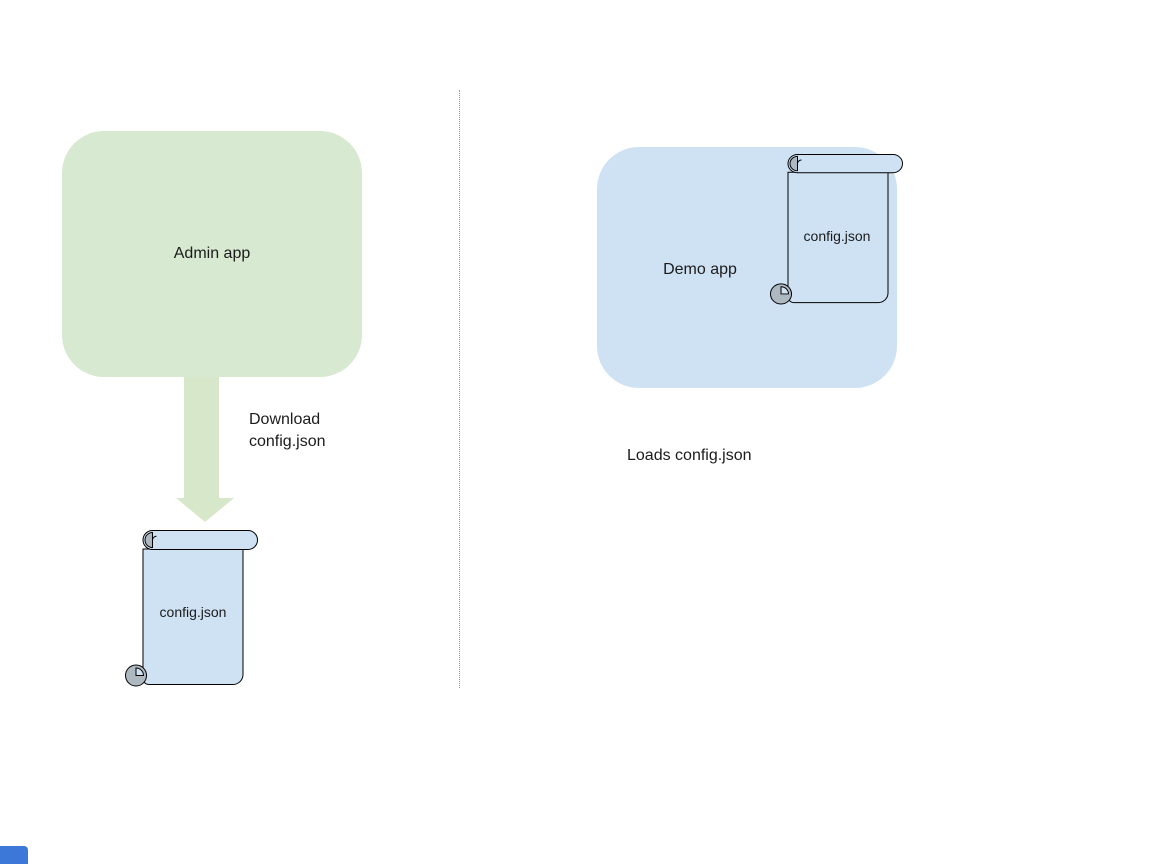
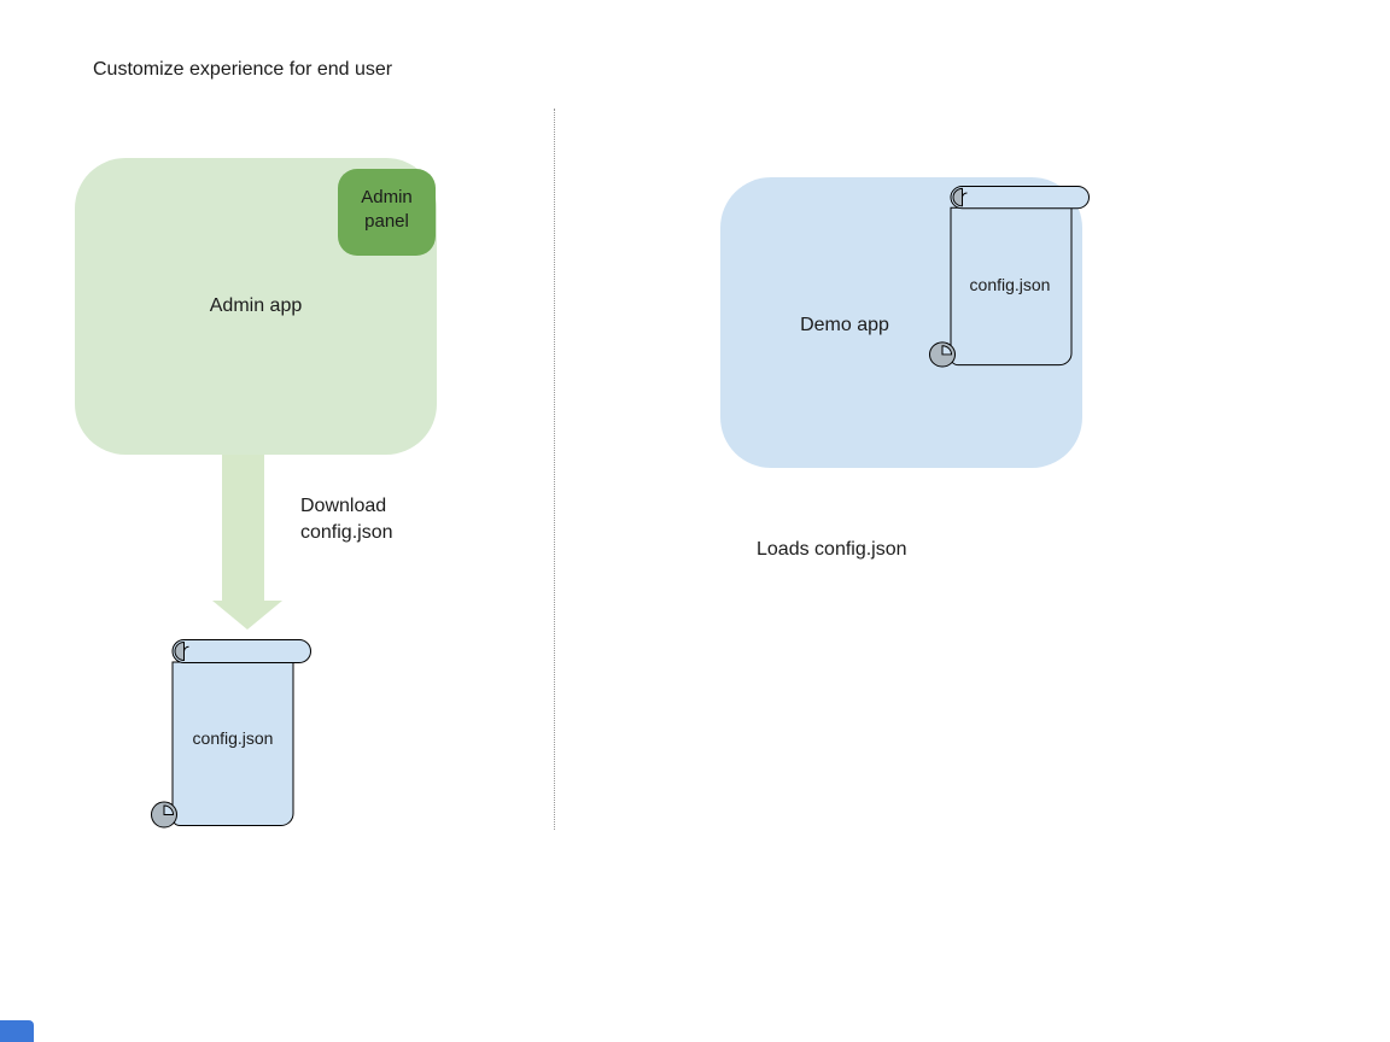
+ Customize experience for end user
+ Admin panel
  Admin app
  Download
  config.json
  config.json
  Demo app
  config.json
  Loads config.json
